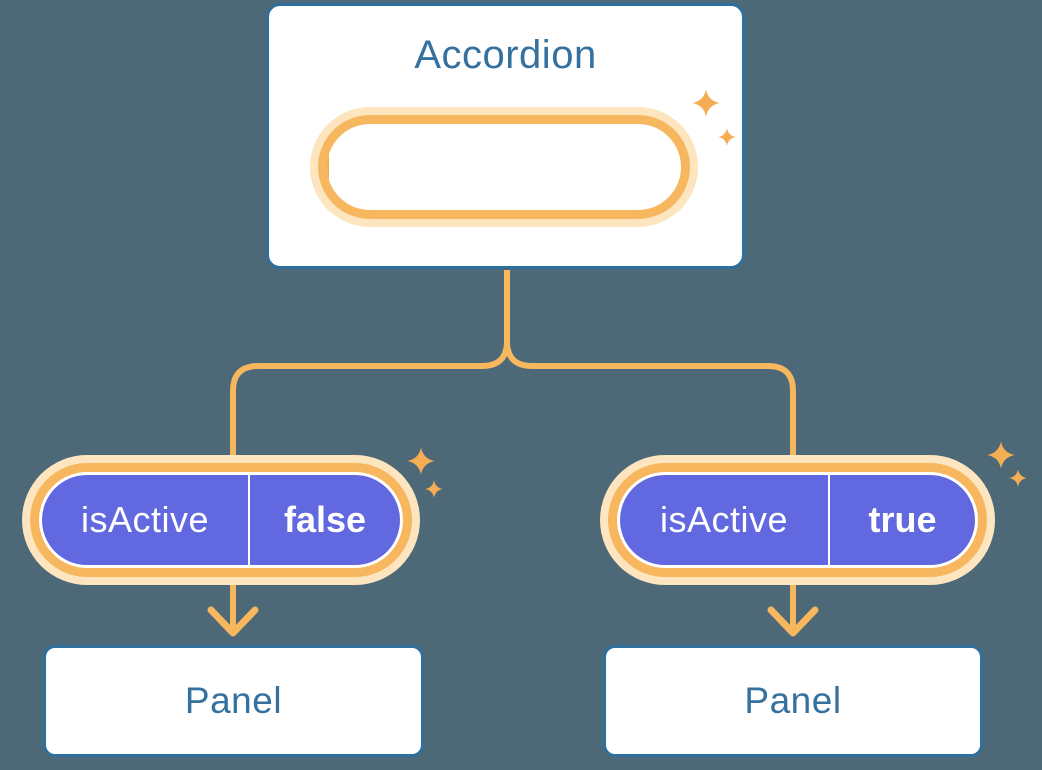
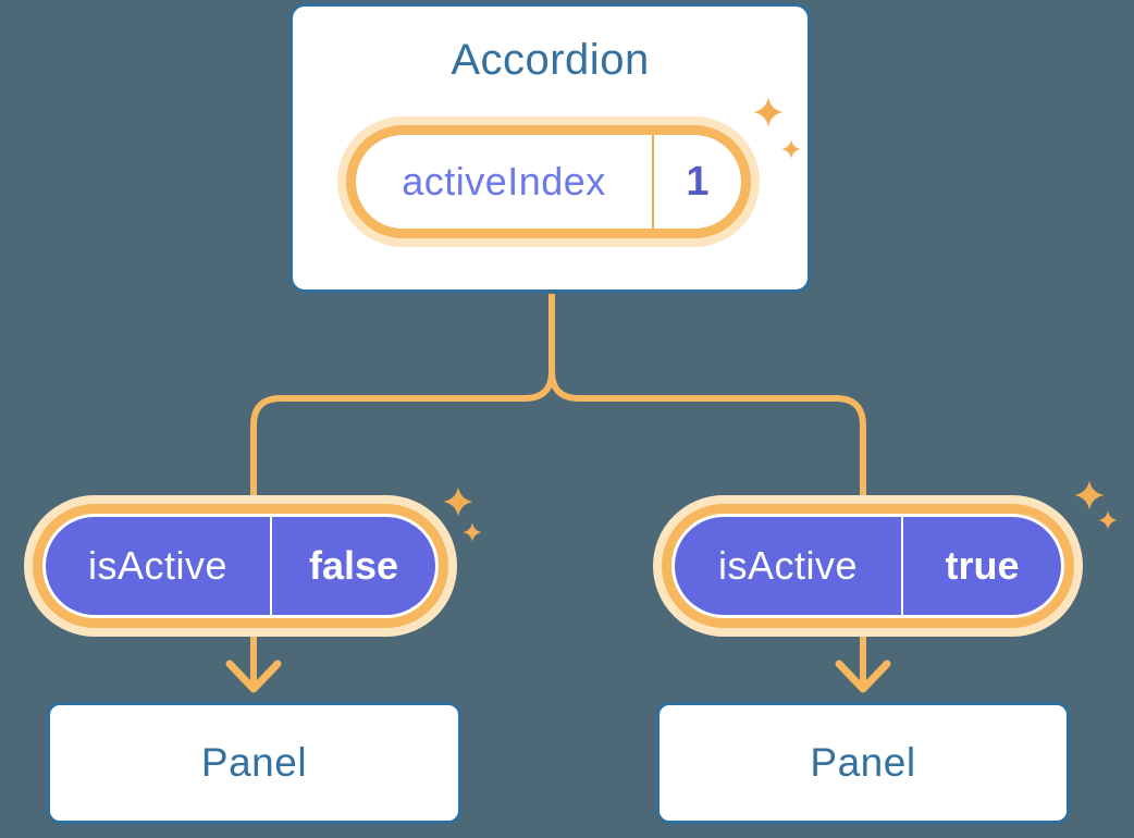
  Accordion
+ activeIndex
+ 1
  isActive
  false
  isActive
  true
  Panel
  Panel
